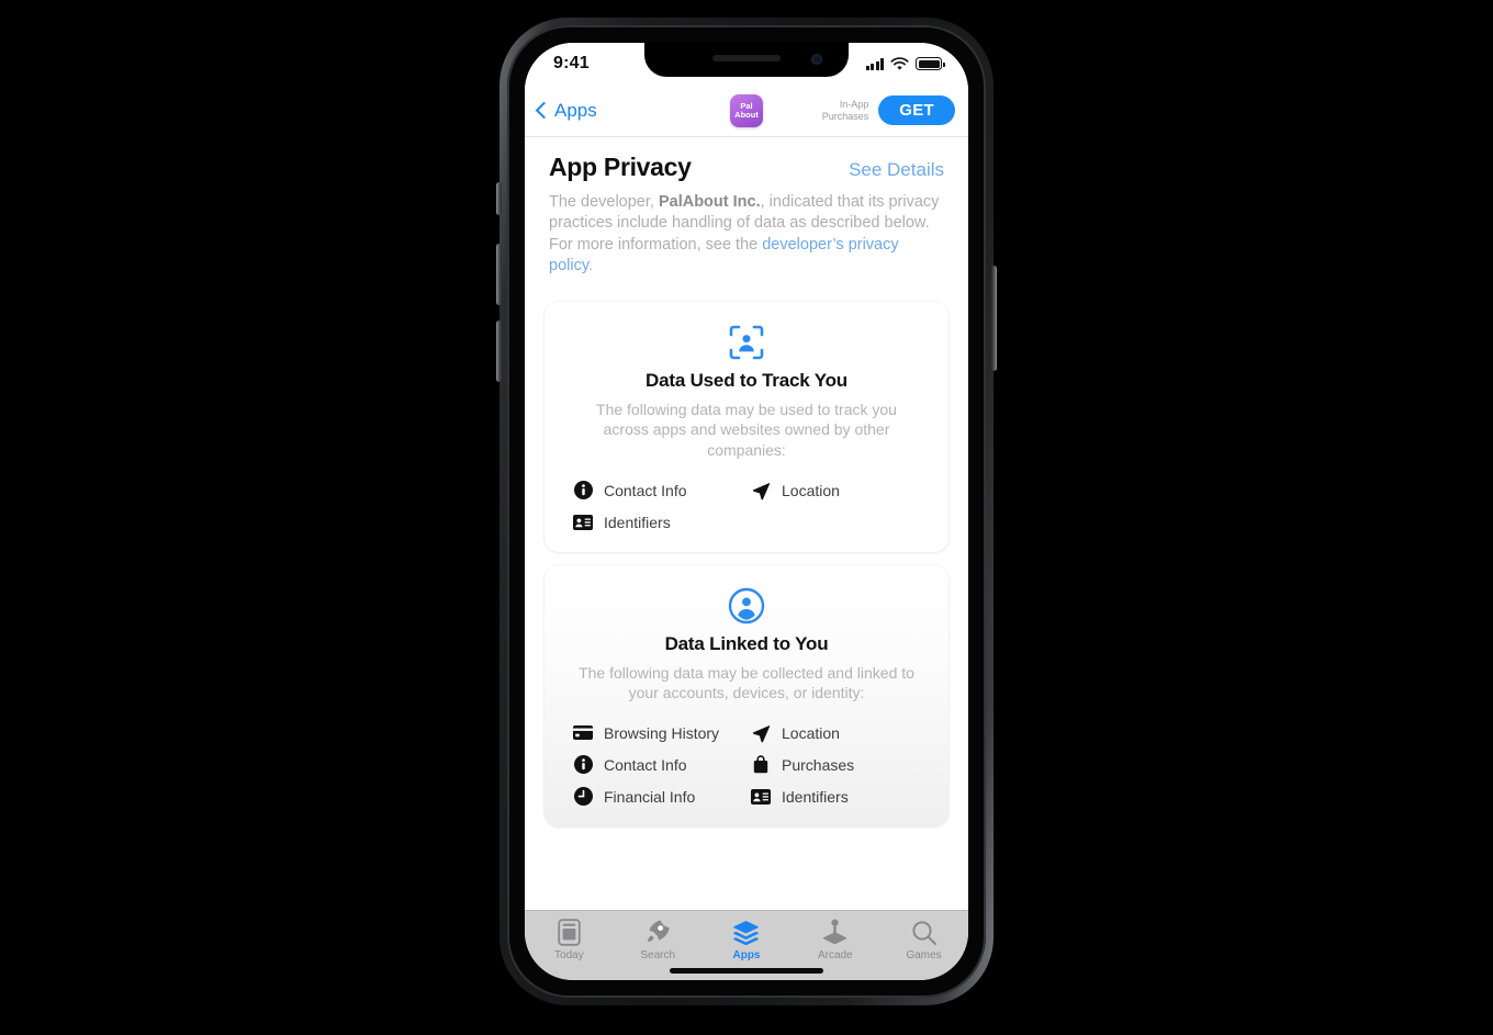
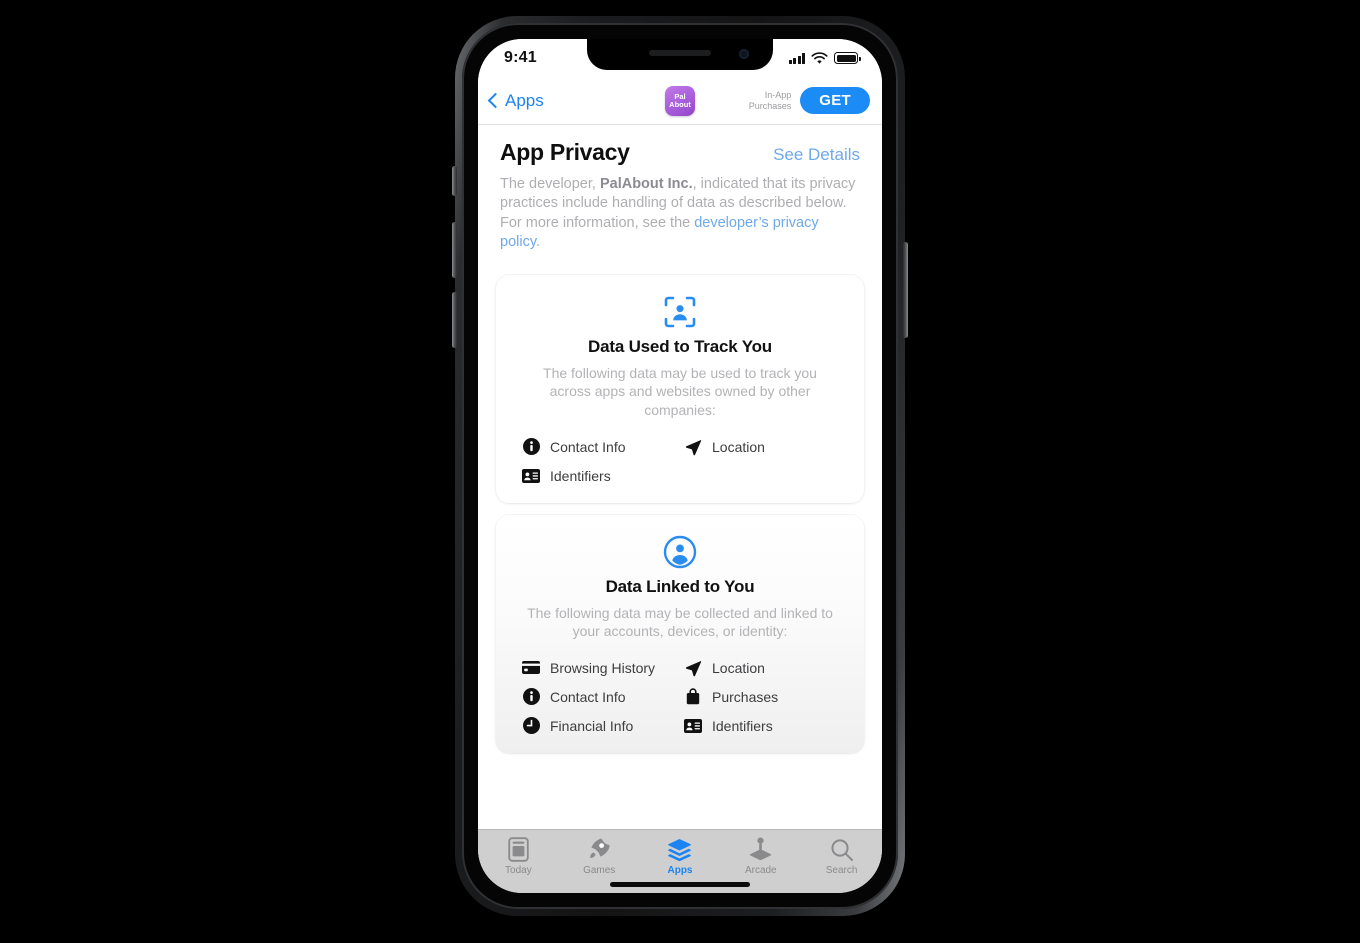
  9:41
  Apps
  Pal
  About
  In-App
  Purchases
  GET
  App Privacy
  See Details
  The developer, PalAbout Inc., indicated that its privacy practices include handling of data as described below. For more information, see the developer’s privacy policy.
  Data Used to Track You
  The following data may be used to track you across apps and websites owned by other companies:
  Contact Info
  Location
  Identifiers
  Data Linked to You
  The following data may be collected and linked to your accounts, devices, or identity:
  Browsing History
  Location
  Contact Info
  Purchases
  Financial Info
  Identifiers
  Today
- Search
+ Games
  Apps
  Arcade
- Games
+ Search
